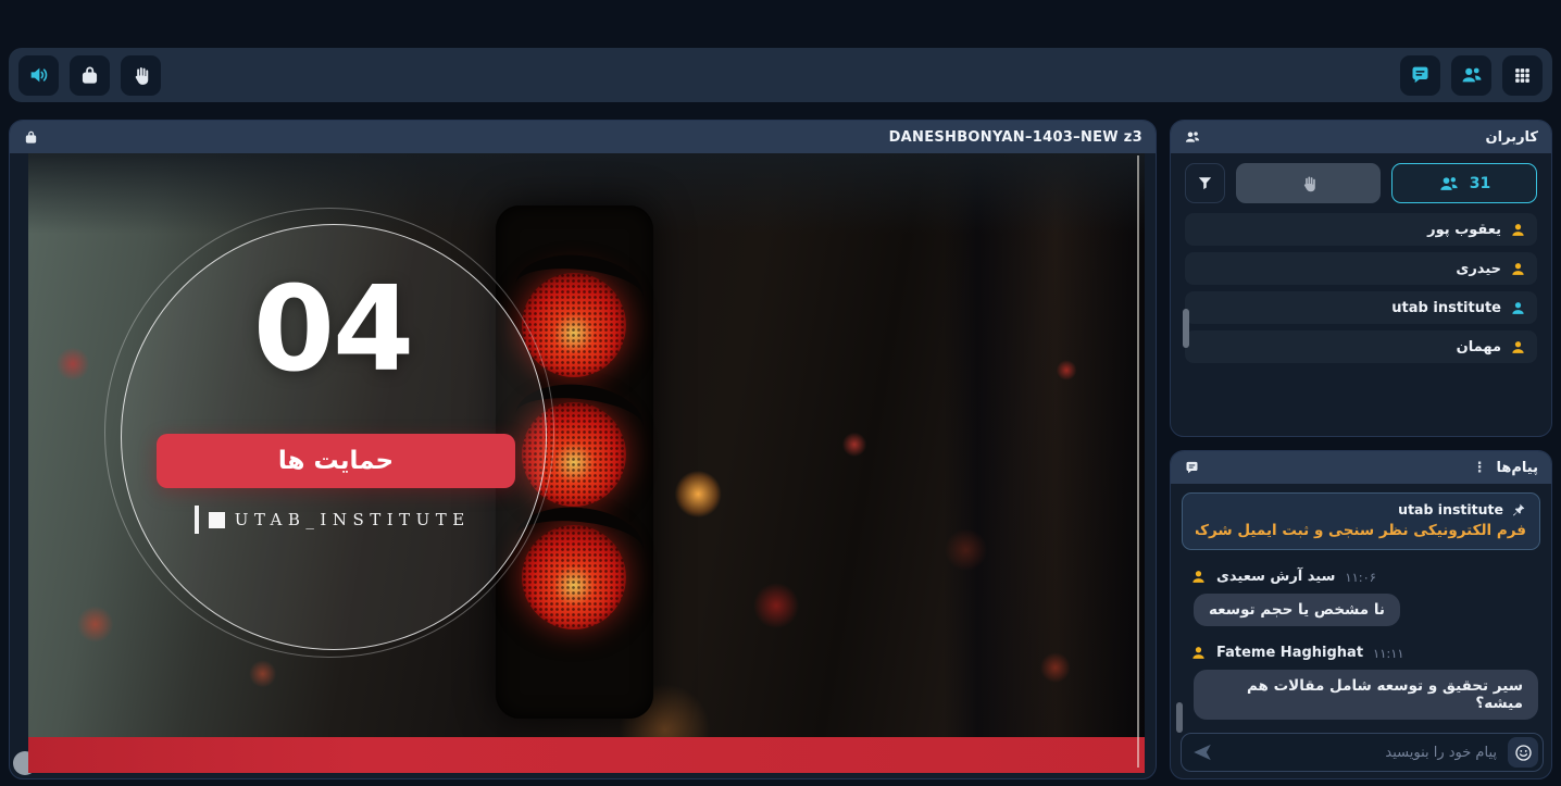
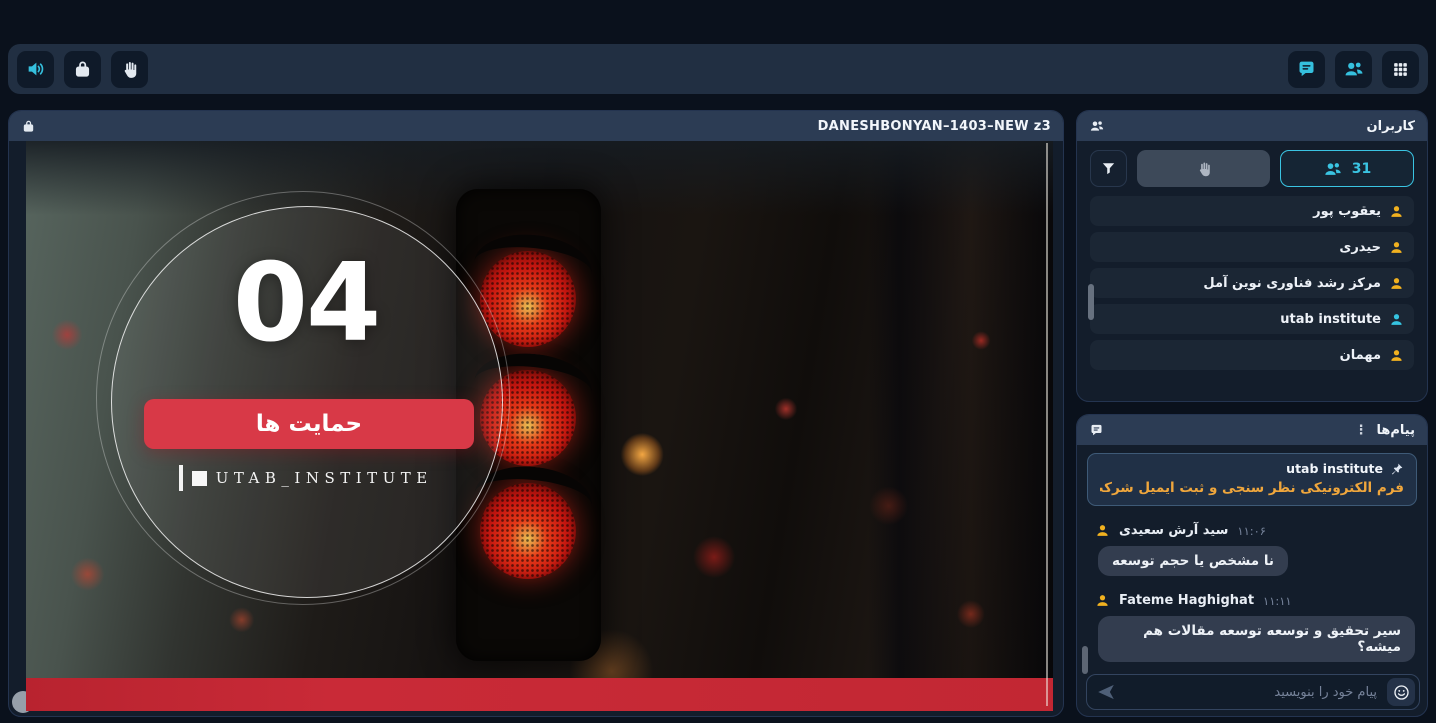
  DANESHBONYAN–1403–NEW z3
  04
  حمایت ها
  UTAB_INSTITUTE
  کاربران
  31
  یعقوب پور
  حیدری
+ مرکز رشد فناوری نوین آمل
  utab institute
  مهمان
  پیام‌ها
  ⋮
  utab institute
  فرم الکترونیکی نظر سنجی و ثبت ایمیل شرک
  سید آرش سعیدی
  ۱۱:۰۶
  نا مشخص یا حجم توسعه
  Fateme Haghighat
  ۱۱:۱۱
- سیر تحقیق و توسعه شامل مقالات هم میشه؟
+ سیر تحقیق و توسعه توسعه مقالات هم میشه؟
